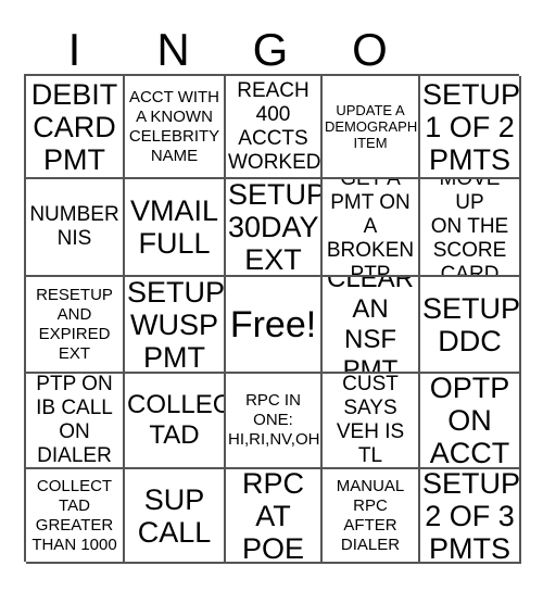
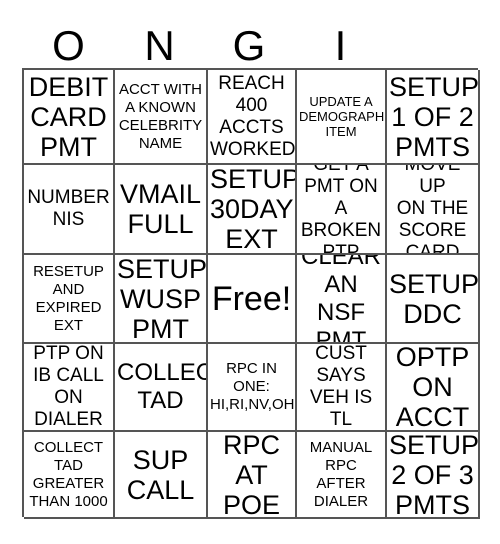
- I
+ O
  N
  G
- O
+ I
  DEBIT
  CARD
  PMT
  ACCT WITH
  A KNOWN
  CELEBRITY
  NAME
  REACH
  400
  ACCTS
  WORKED
  UPDATE A
  DEMOGRAPH
  ITEM
  SETUP
  1 OF 2
  PMTS
  NUMBER
  NIS
  VMAIL
  FULL
  SETUP
  30DAY
  EXT
  GET A
  PMT ON A
  BROKEN
  PTP
  MOVE UP
  ON THE
  SCORE
  CARD
  RESETUP
  AND
  EXPIRED
  EXT
  SETUP
  WUSP
  PMT
  Free!
  CLEAR
  AN NSF
  PMT
  SETUP
  DDC
  PTP ON
  IB CALL
  ON
  DIALER
  COLLEC
  TAD
  RPC IN
  ONE:
  HI,RI,NV,OH
  CUST
  SAYS
  VEH IS
  TL
  OPTP
  ON
  ACCT
  COLLECT
  TAD
  GREATER
  THAN 1000
  SUP
  CALL
  RPC
  AT
  POE
  MANUAL
  RPC
  AFTER
  DIALER
  SETUP
  2 OF 3
  PMTS
